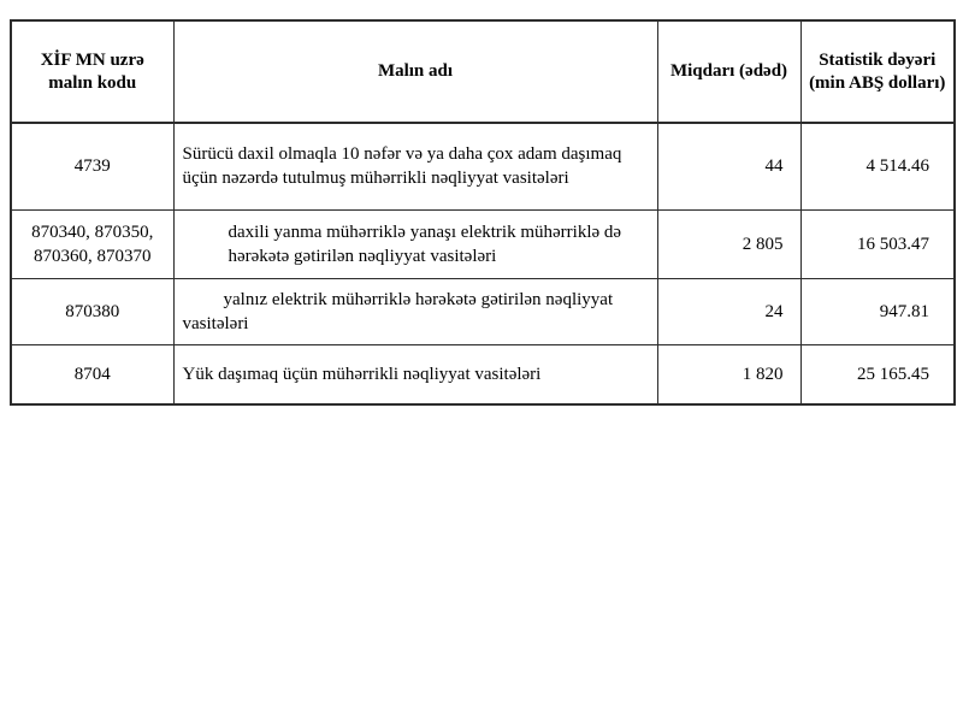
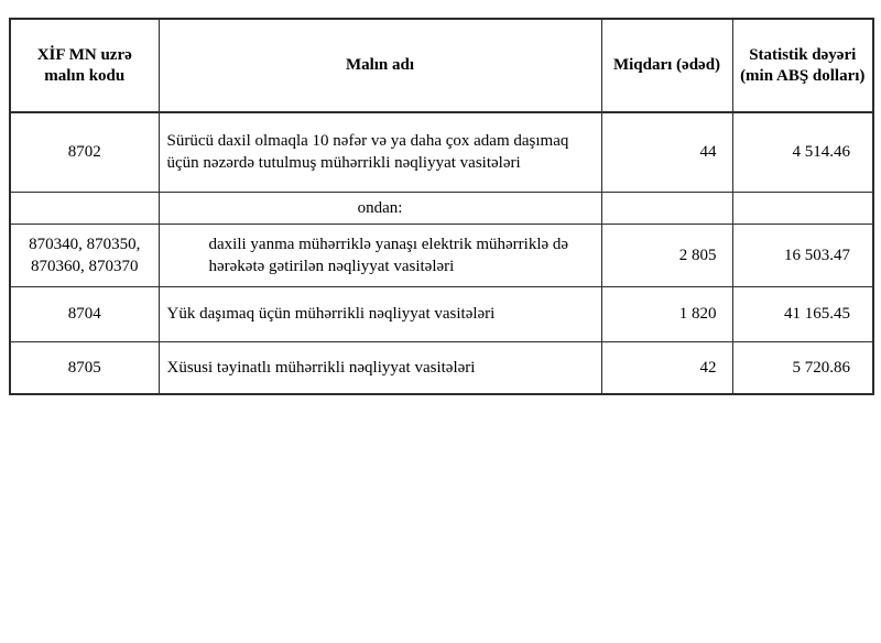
  XİF MN uzrə malın kodu	Malın adı	Miqdarı (ədəd)	Statistik dəyəri (min ABŞ dolları)
- 4739	Sürücü daxil olmaqla 10 nəfər və ya daha çox adam daşımaq üçün nəzərdə tutulmuş mühərrikli nəqliyyat vasitələri	44	4 514.46
+ 8702	Sürücü daxil olmaqla 10 nəfər və ya daha çox adam daşımaq üçün nəzərdə tutulmuş mühərrikli nəqliyyat vasitələri	44	4 514.46
+ 	ondan:
  870340, 870350, 870360, 870370	daxili yanma mühərriklə yanaşı elektrik mühərriklə də hərəkətə gətirilən nəqliyyat vasitələri	2 805	16 503.47
- 870380	yalnız elektrik mühərriklə hərəkətə gətirilən nəqliyyat vasitələri	24	947.81
- 8704	Yük daşımaq üçün mühərrikli nəqliyyat vasitələri	1 820	25 165.45
+ 8704	Yük daşımaq üçün mühərrikli nəqliyyat vasitələri	1 820	41 165.45
+ 8705	Xüsusi təyinatlı mühərrikli nəqliyyat vasitələri	42	5 720.86
